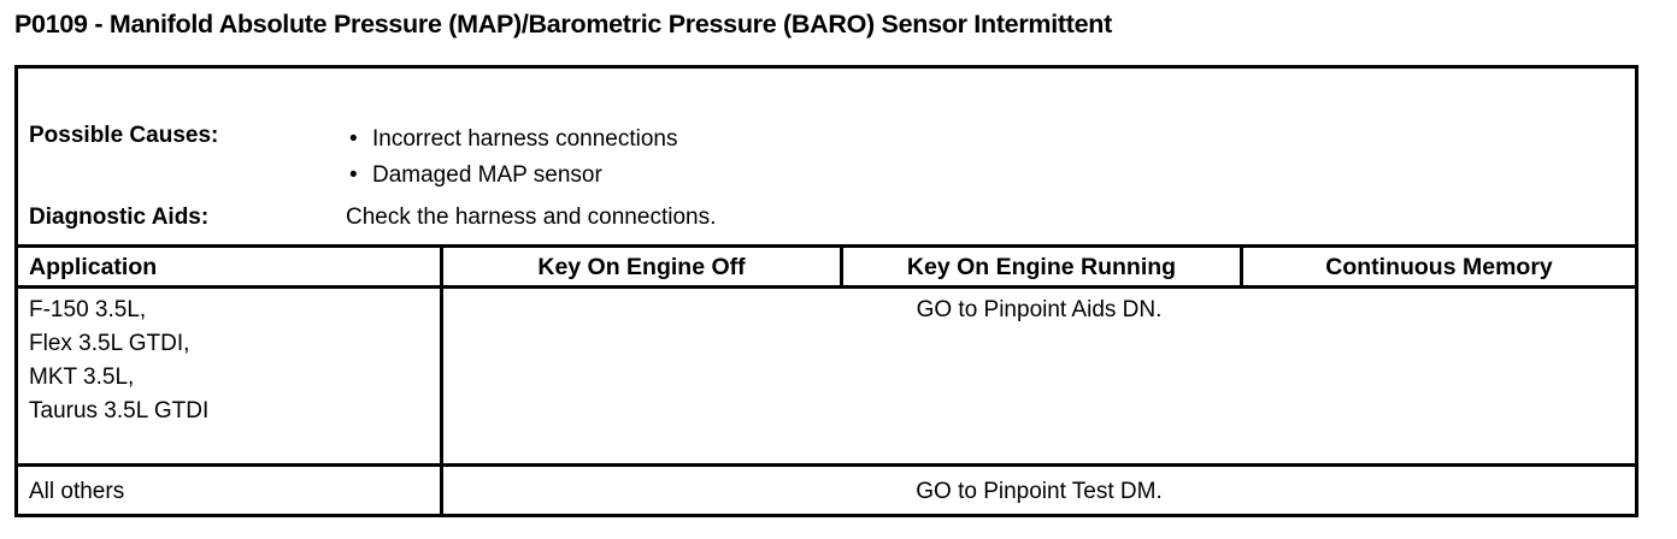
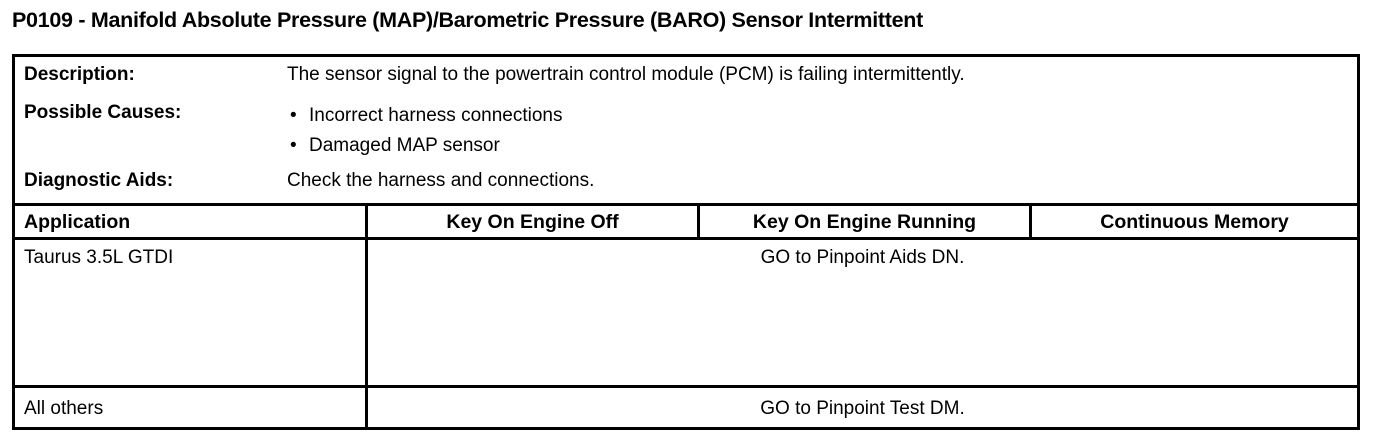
  P0109 - Manifold Absolute Pressure (MAP)/Barometric Pressure (BARO) Sensor Intermittent
+ Description:
+ The sensor signal to the powertrain control module (PCM) is failing intermittently.
  Possible Causes:
  •
  Incorrect harness connections
  •
  Damaged MAP sensor
  Diagnostic Aids:
  Check the harness and connections.
  Application
  Key On Engine Off
  Key On Engine Running
  Continuous Memory
- F-150 3.5L,
- Flex 3.5L GTDI,
- MKT 3.5L,
  Taurus 3.5L GTDI
  GO to Pinpoint Aids DN.
  All others
  GO to Pinpoint Test DM.
